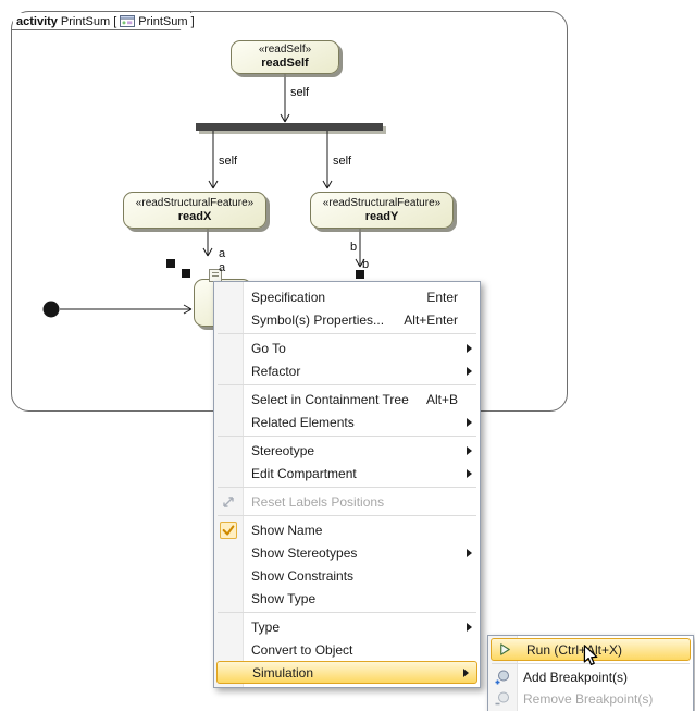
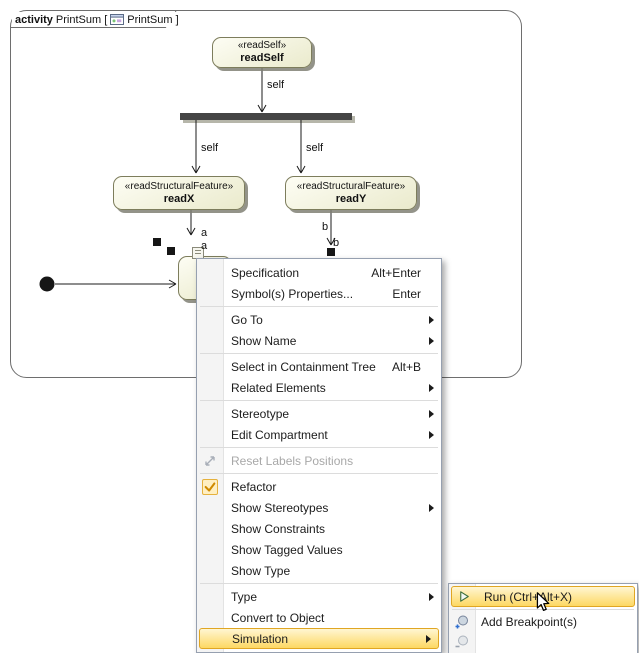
  activity
  PrintSum [
  PrintSum ]
  «readSelf»
  readSelf
  «readStructuralFeature»
  readX
  «readStructuralFeature»
  readY
  self
  self
  self
  a
  a
  b
  b
  Specification
- Enter
+ Alt+Enter
  Symbol(s) Properties...
- Alt+Enter
+ Enter
  Go To
- Refactor
+ Show Name
  Select in Containment Tree
  Alt+B
  Related Elements
  Stereotype
  Edit Compartment
  Reset Labels Positions
- Show Name
+ Refactor
  Show Stereotypes
  Show Constraints
+ Show Tagged Values
  Show Type
  Type
  Convert to Object
  Simulation
  Run (Ctrl+Alt+X)
  Add Breakpoint(s)
- Remove Breakpoint(s)
